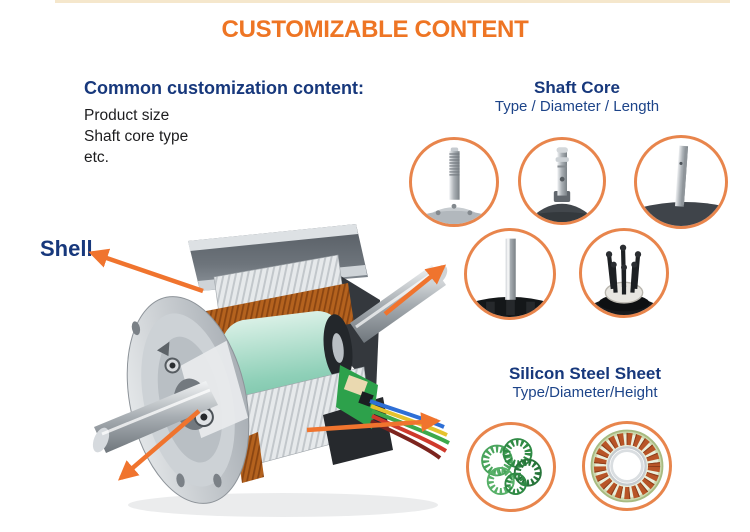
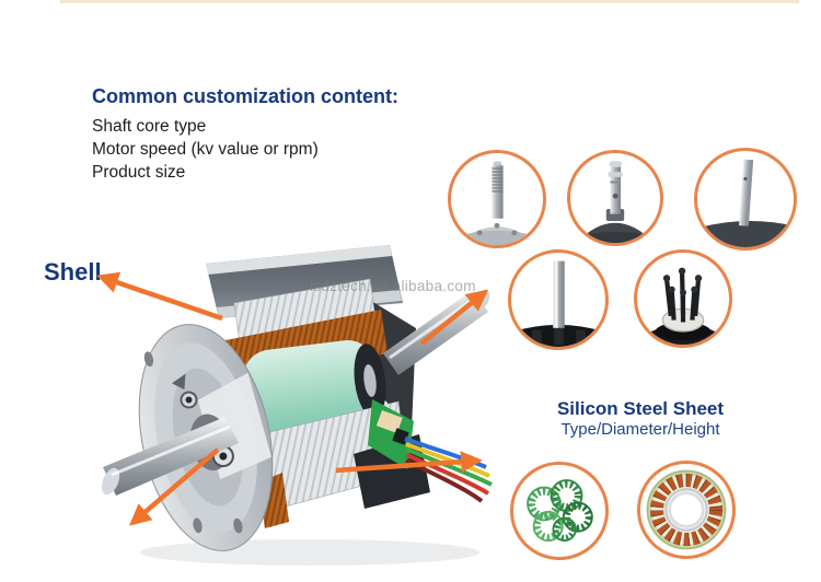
- CUSTOMIZABLE CONTENT
  Common customization content:
- Product size
+ Shaft core type
+ Motor speed (kv value or rpm)
- Shaft core type
+ Product size
- etc.
- Shaft Core
- Type / Diameter / Length
  Silicon Steel Sheet
  Type/Diameter/Height
  Shell
+ lsdztech.en.alibaba.com
